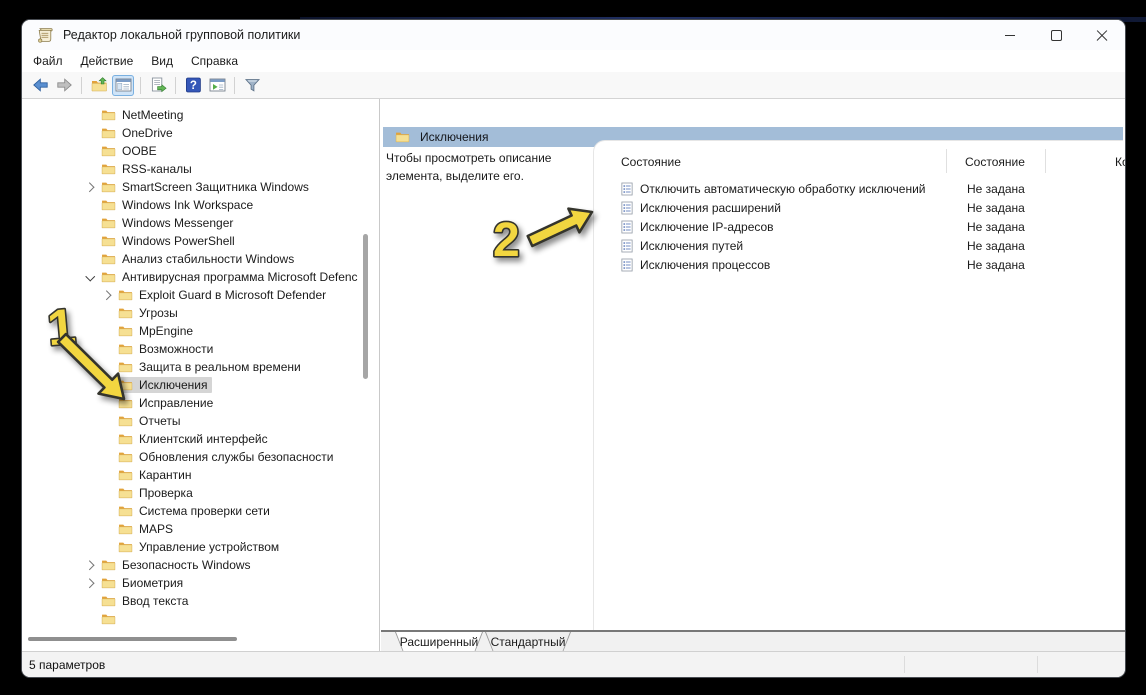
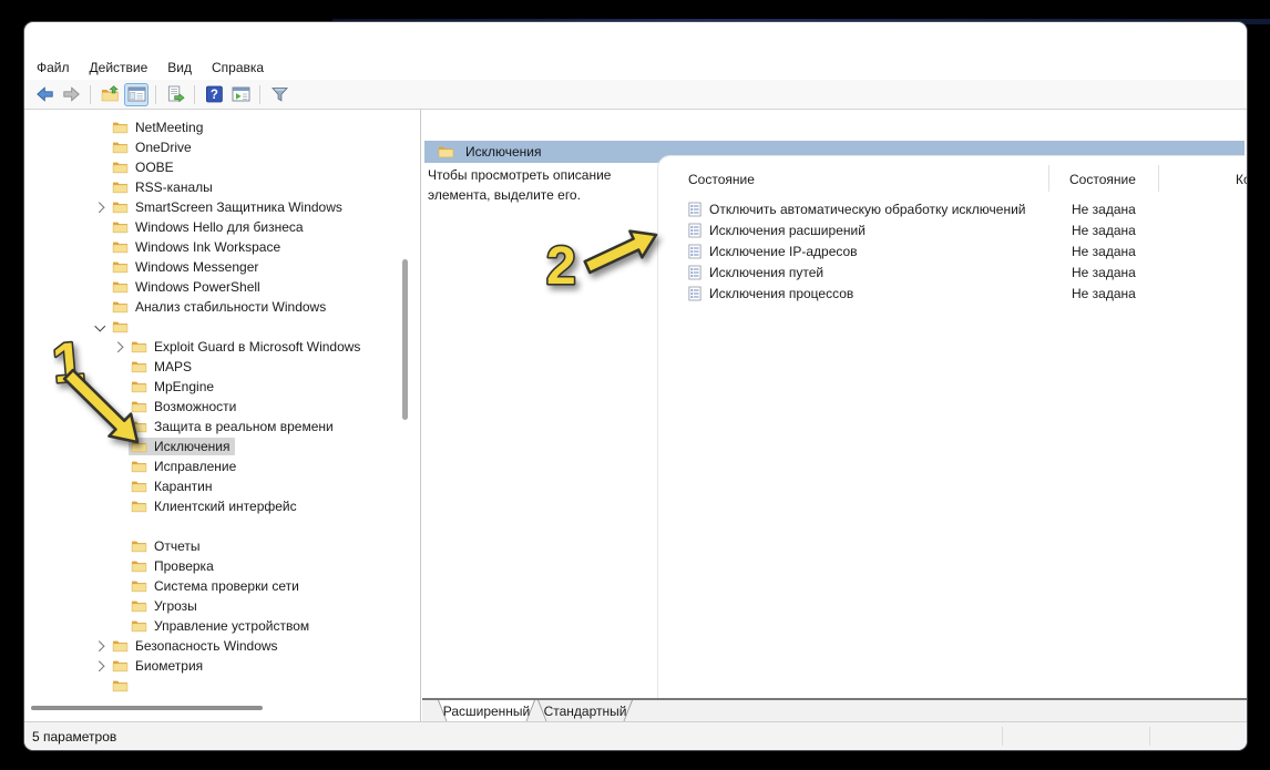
- Редактор локальной групповой политики
  Файл
  Действие
  Вид
  Справка
  ?
  NetMeeting
  OneDrive
  OOBE
  RSS-каналы
  SmartScreen Защитника Windows
+ Windows Hello для бизнеса
  Windows Ink Workspace
  Windows Messenger
  Windows PowerShell
  Анализ стабильности Windows
- Антивирусная программа Microsoft Defenc
- Exploit Guard в Microsoft Defender
+ Exploit Guard в Microsoft Windows
- Угрозы
+ MAPS
  MpEngine
  Возможности
  Защита в реальном времени
  Исключения
  Исправление
- Отчеты
+ Карантин
  Клиентский интерфейс
- Обновления службы безопасности
- Карантин
+ Отчеты
  Проверка
  Система проверки сети
- MAPS
+ Угрозы
  Управление устройством
  Безопасность Windows
  Биометрия
- Ввод текста
  Исключения
  Чтобы просмотреть описание
  элемента, выделите его.
  Состояние
  Состояние
  Отключить автоматическую обработку исключений
  Не задана
  Исключения расширений
  Не задана
  Исключение IP-адресов
  Не задана
  Исключения путей
  Не задана
  Исключения процессов
  Не задана
  Расширенный
  Стандартный
  5 параметров
  2
